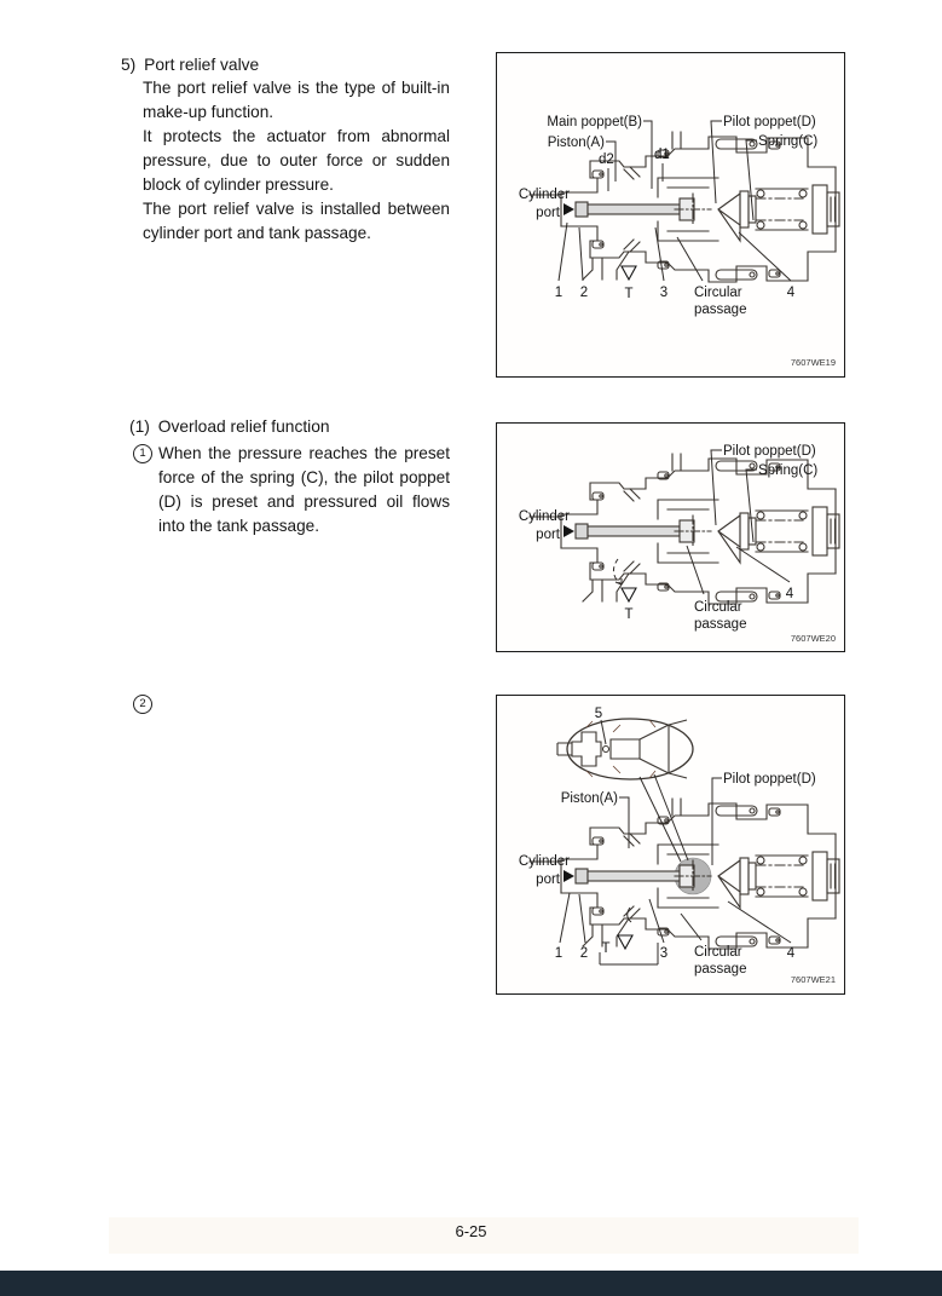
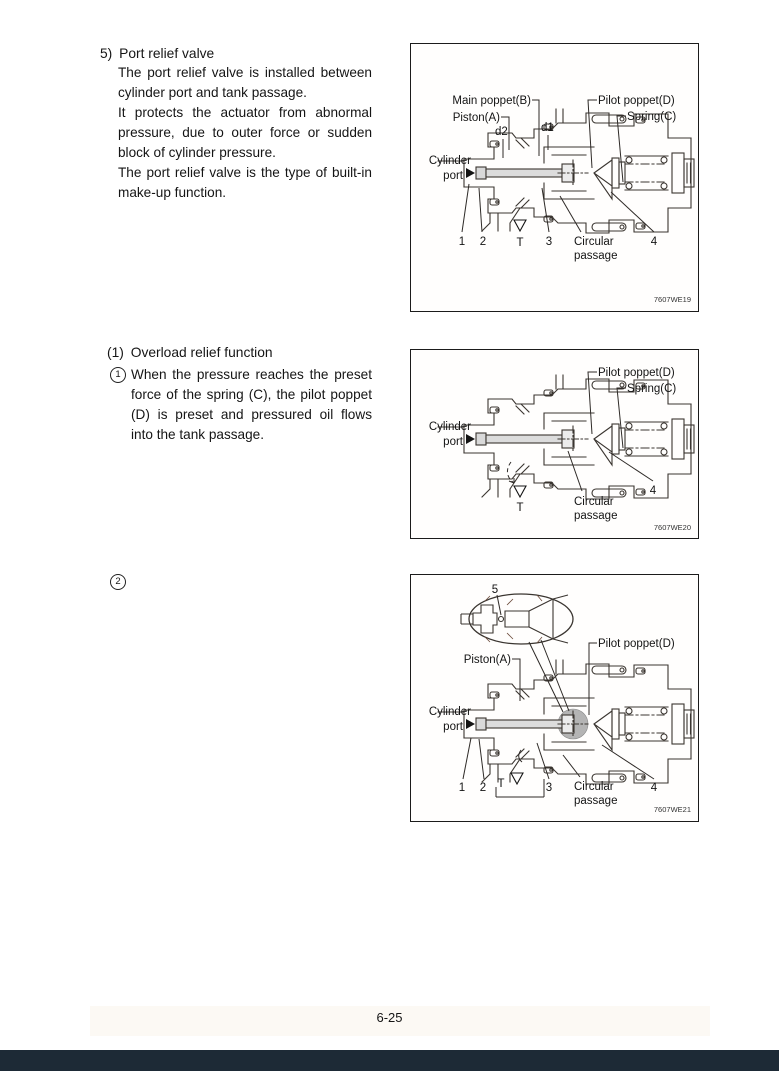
  5) Port relief valve
- The port relief valve is the type of built-in make-up function.
+ The port relief valve is installed between cylinder port and tank passage.
  It protects the actuator from abnormal pressure, due to outer force or sudden block of cylinder pressure.
- The port relief valve is installed between cylinder port and tank passage.
+ The port relief valve is the type of built-in make-up function.
  Main poppet(B)
  Piston(A)
  d2
  d1
  Pilot poppet(D)
  Spring(C)
  Cylinder
  port
  1
  2
  T
  3
  Circular
  passage
  4
  7607WE19
  (1) Overload relief function
  1
  When the pressure reaches the preset force of the spring (C), the pilot poppet (D) is preset and pressured oil flows into the tank passage.
  Pilot poppet(D)
  Spring(C)
  Cylinder
  port
  T
  Circular
  passage
  4
  7607WE20
  2
  5
  Piston(A)
  Pilot poppet(D)
  Cylinder
  port
  1
  2
  T
  3
  Circular
  passage
  4
  7607WE21
  6-25
